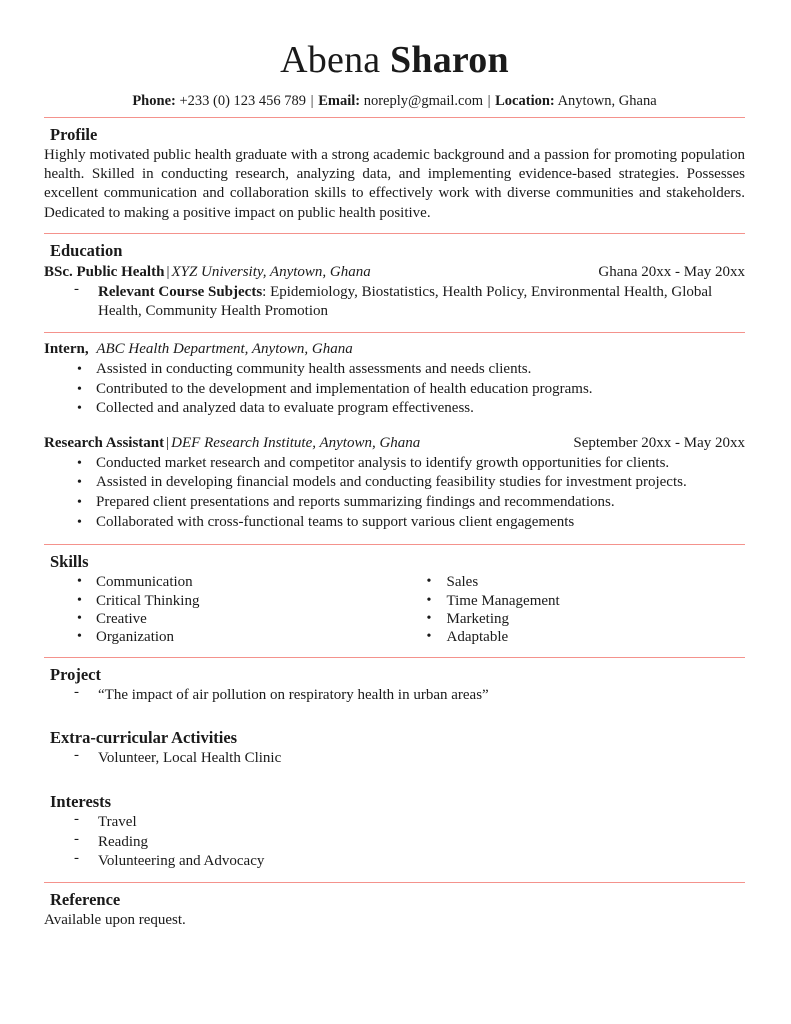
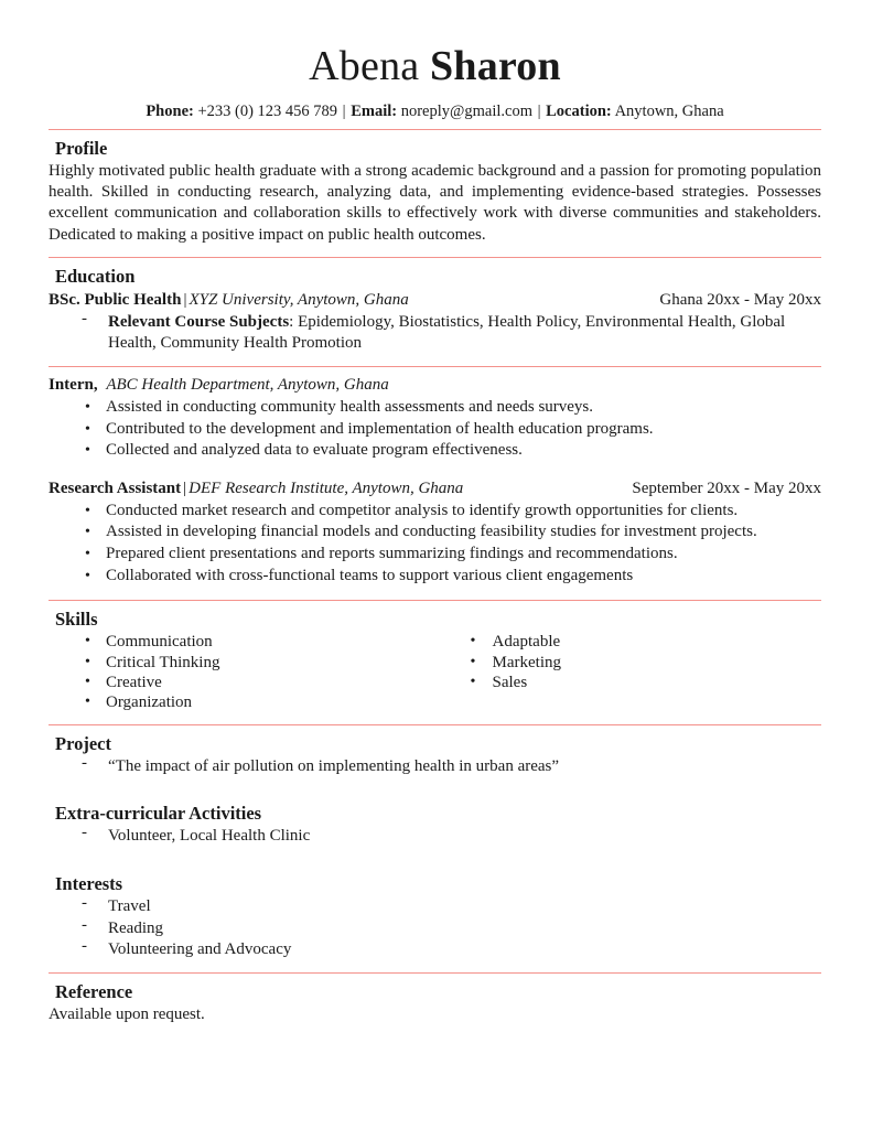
  Abena Sharon
  Phone: +233 (0) 123 456 789 | Email: noreply@gmail.com | Location: Anytown, Ghana
  Profile
- Highly motivated public health graduate with a strong academic background and a passion for promoting population health. Skilled in conducting research, analyzing data, and implementing evidence-based strategies. Possesses excellent communication and collaboration skills to effectively work with diverse communities and stakeholders. Dedicated to making a positive impact on public health positive.
+ Highly motivated public health graduate with a strong academic background and a passion for promoting population health. Skilled in conducting research, analyzing data, and implementing evidence-based strategies. Possesses excellent communication and collaboration skills to effectively work with diverse communities and stakeholders. Dedicated to making a positive impact on public health outcomes.
  Education
  BSc. Public Health | XYZ University, Anytown, Ghana
  Ghana 20xx - May 20xx
  Relevant Course Subjects: Epidemiology, Biostatistics, Health Policy, Environmental Health, Global Health, Community Health Promotion
  Intern, ABC Health Department, Anytown, Ghana
- Assisted in conducting community health assessments and needs clients.
+ Assisted in conducting community health assessments and needs surveys.
  Contributed to the development and implementation of health education programs.
  Collected and analyzed data to evaluate program effectiveness.
  Research Assistant | DEF Research Institute, Anytown, Ghana
  September 20xx - May 20xx
  Conducted market research and competitor analysis to identify growth opportunities for clients.
  Assisted in developing financial models and conducting feasibility studies for investment projects.
  Prepared client presentations and reports summarizing findings and recommendations.
  Collaborated with cross-functional teams to support various client engagements
  Skills
  Communication
  Critical Thinking
  Creative
  Organization
- Sales
+ Adaptable
- Time Management
  Marketing
- Adaptable
+ Sales
  Project
- “The impact of air pollution on respiratory health in urban areas”
+ “The impact of air pollution on implementing health in urban areas”
  Extra-curricular Activities
  Volunteer, Local Health Clinic
  Interests
  Travel
  Reading
  Volunteering and Advocacy
  Reference
  Available upon request.
